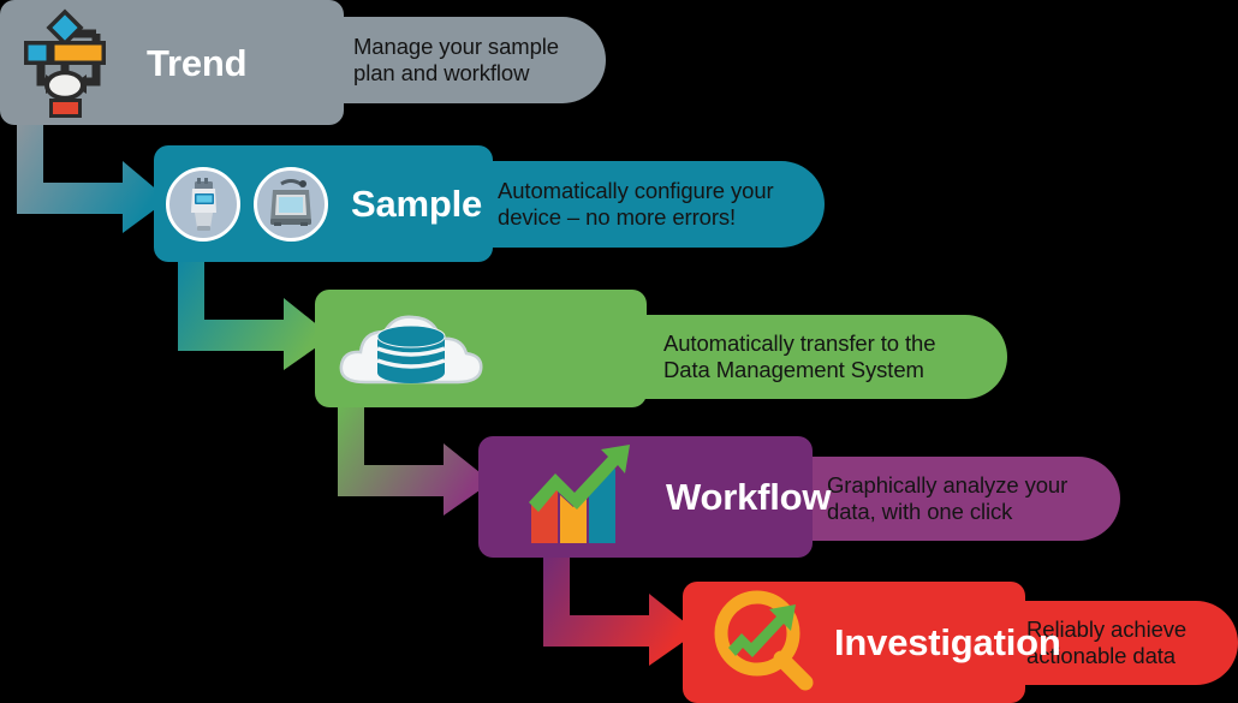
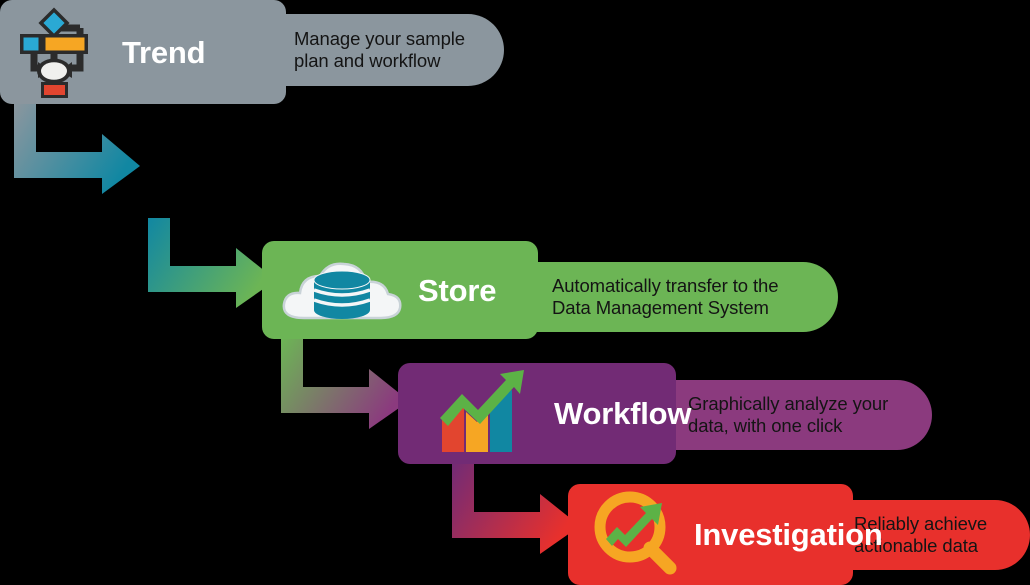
  Manage your sample
  plan and workflow
  Trend
- Automatically configure your
- device – no more errors!
- Sample
  Automatically transfer to the
  Data Management System
+ Store
  Graphically analyze your
  data, with one click
  Workflow
  Reliably achieve
  actionable data
  Investigation
